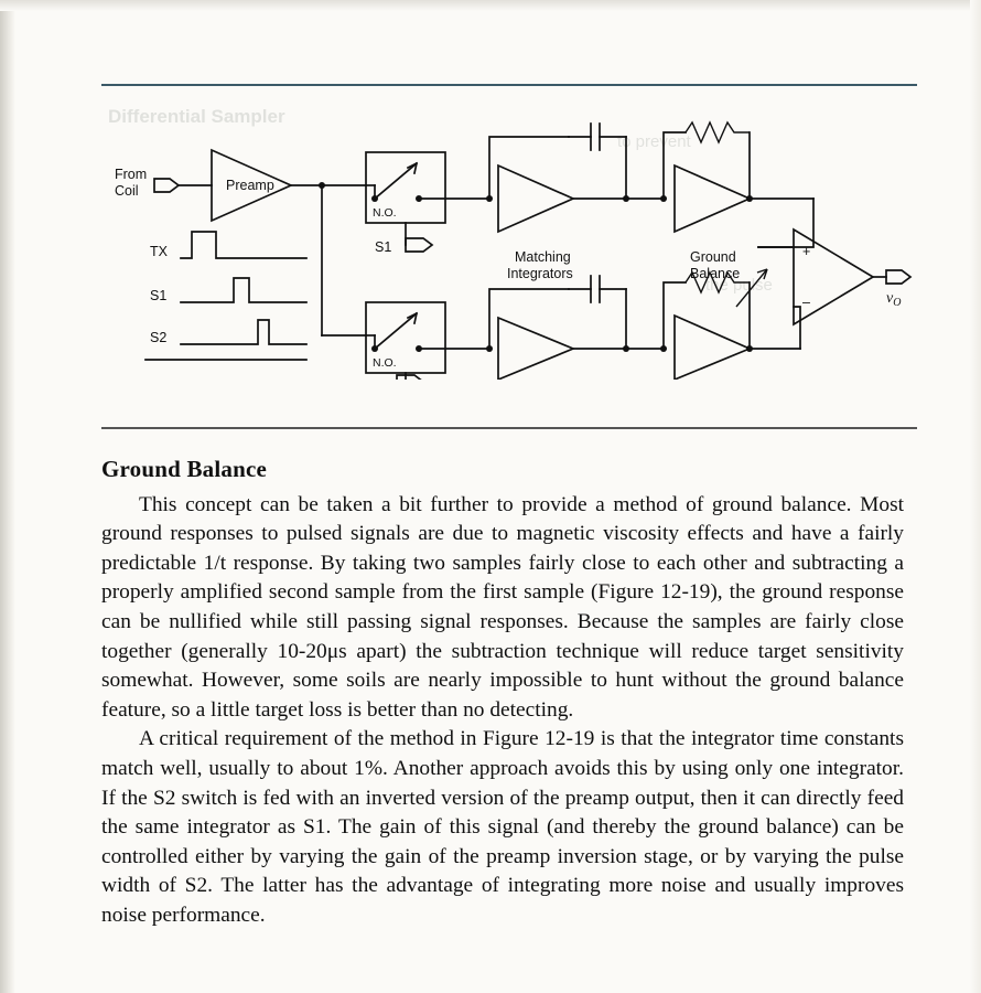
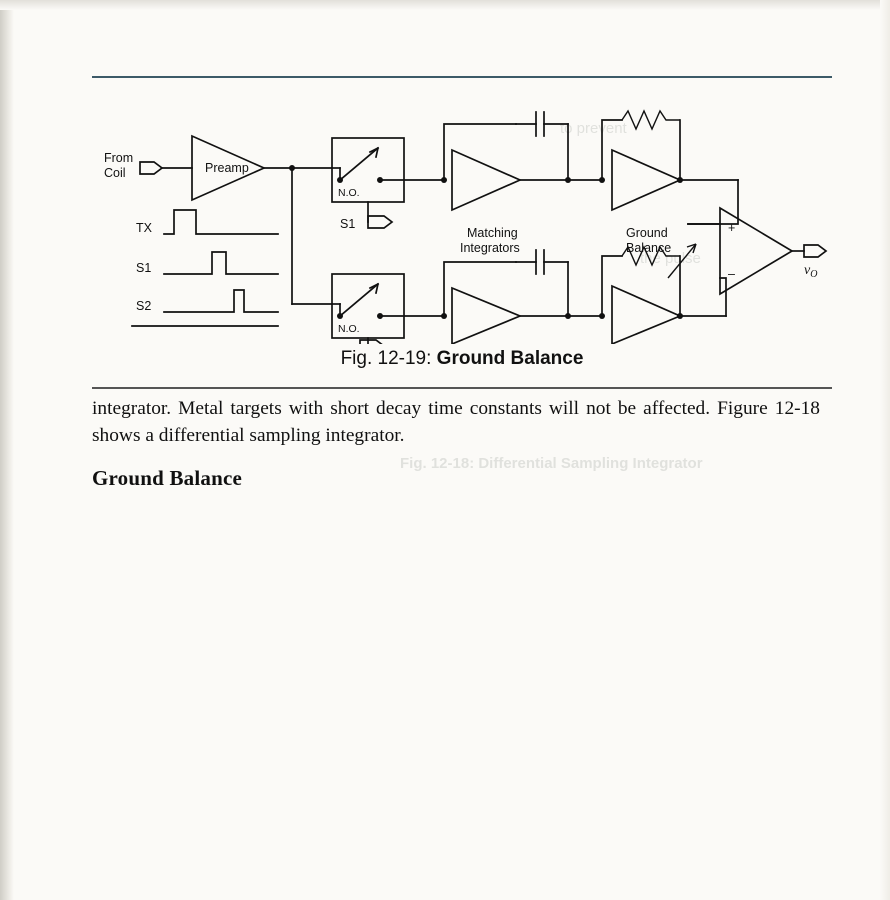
- Differential Sampler
  t preent
  the puse
+ Fig. 12-18: Differential Sampling Integrator
  From
  Coil
  Preamp
  N.O.
  S1
  Matching
  Integrators
  Ground
  Balane
  N.O.
  +
  –
  vO
  TX
  S1
  S2
+ Fig. 12-19: Ground Balance
+ integrator. Metal targets with short decay time constants will not be affected. Figure 12-18 shows a differential sampling integrator.
  Ground Balance
- This concept can be taken a bit further to provide a method of ground balance. Most ground responses to pulsed signals are due to magnetic viscosity effects and have a fairly predictable 1/t response. By taking two samples fairly close to each other and subtracting a properly amplified second sample from the first sample (Figure 12-19), the ground response can be nullified while still passing signal responses. Because the samples are fairly close together (generally 10-20μs apart) the subtraction technique will reduce target sensitivity somewhat. However, some soils are nearly impossible to hunt without the ground balance feature, so a little target loss is better than no detecting.
- A critical requirement of the method in Figure 12-19 is that the integrator time constants match well, usually to about 1%. Another approach avoids this by using only one integrator. If the S2 switch is fed with an inverted version of the preamp output, then it can directly feed the same integrator as S1. The gain of this signal (and thereby the ground balance) can be controlled either by varying the gain of the preamp inversion stage, or by varying the pulse width of S2. The latter has the advantage of integrating more noise and usually improves noise performance.
